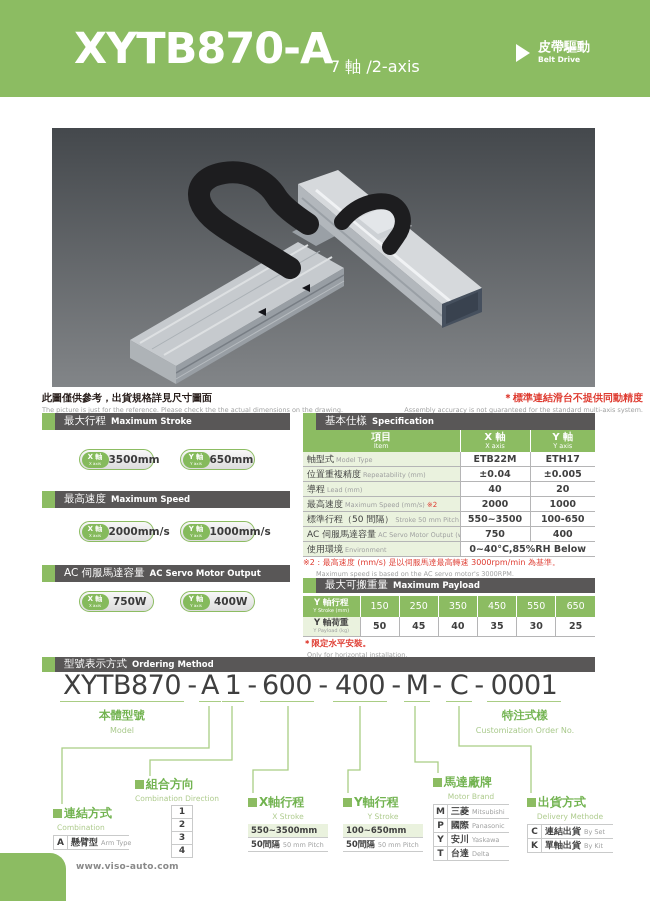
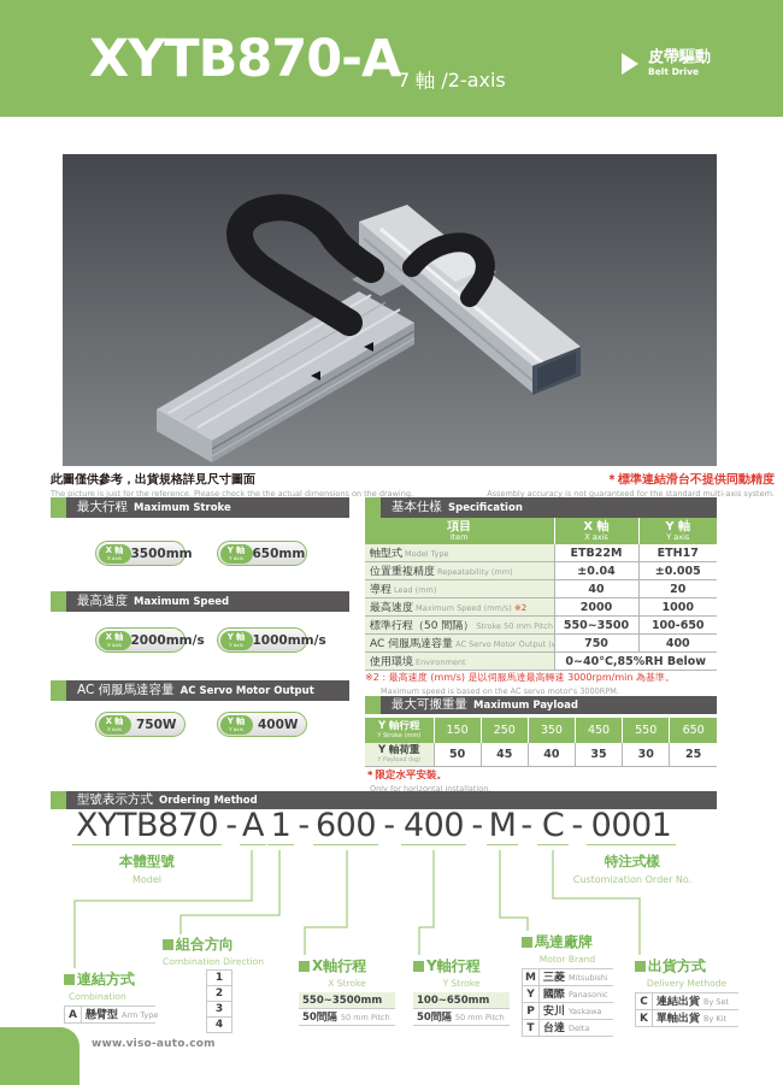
  XYTB870-A
  7 軸 /2-axis
  皮帶驅動
  Belt Drive
  此圖僅供參考，出貨規格詳見尺寸圖面
  The picture is just for the reference. Please check the the actual dimensions on the drawing.
  ＊標準連結滑台不提供同動精度
  Assembly accuracy is not guaranteed for the standard multi-axis system.
  最大行程
  Maximum Stroke
  X 軸
  3500mm
  Y 軸
  650mm
  最高速度
  Maximum Speed
  X 軸
  2000mm/s
  Y 軸
  1000mm/s
  AC 伺服馬達容量
  AC Servo Motor Output
  X 軸
  750W
  Y 軸
  400W
  基本仕樣
  Specification
  項目Item	X 軸X axis	Y 軸Y axis
  軸型式 Model Type	ETB22M	ETH17
  位置重複精度 Repeatability (mm)	±0.04	±0.005
  導程 Lead (mm)	40	20
  最高速度 Maximum Speed (mm/s) ※2	2000	1000
  標準行程（50 間隔） Stroke 50 mm Pitch	550~3500	100-650
  AC 伺服馬達容量 AC Servo Motor Output (	750	400
  使用環境 Environment	0~40°C,85%RH Below
  ※2：最高速度 (mm/s) 是以伺服馬達最高轉速 3000rpm/min 為基準。
  Maximum speed is based on the AC servo motor's 3000RPM.
  最大可搬重量
  Maximum Payload
  ＊限定水平安裝。
  Only for horizontal installation.
  型號表示方式
  Ordering Method
  XYTB870
  -
  A
  1
  -
  600
  -
  400
  -
  M
  -
  C
  -
  0001
  本體型號
  Model
  特注式樣
  Customization Order No.
  連結方式
  Combination
  A
  懸臂型
  Arm Type
  組合方向
  Combination Direction
  1
  2
  3
  4
  X軸行程
  X Stroke
  550~3500mm
  50間隔
  50 mm Pitch
  Y軸行程
  Y Stroke
  100~650mm
  50間隔
  50 mm Pitch
  馬達廠牌
  Motor Brand
  M
  三菱
  Mitsubishi
- P
+ Y
  國際
  Panasonic
- Y
+ P
  安川
  Yaskawa
  T
  台達
  Delta
  出貨方式
  Delivery Methode
  C
  連結出貨
  By Set
  K
  單軸出貨
  By Kit
  www.viso-auto.com
